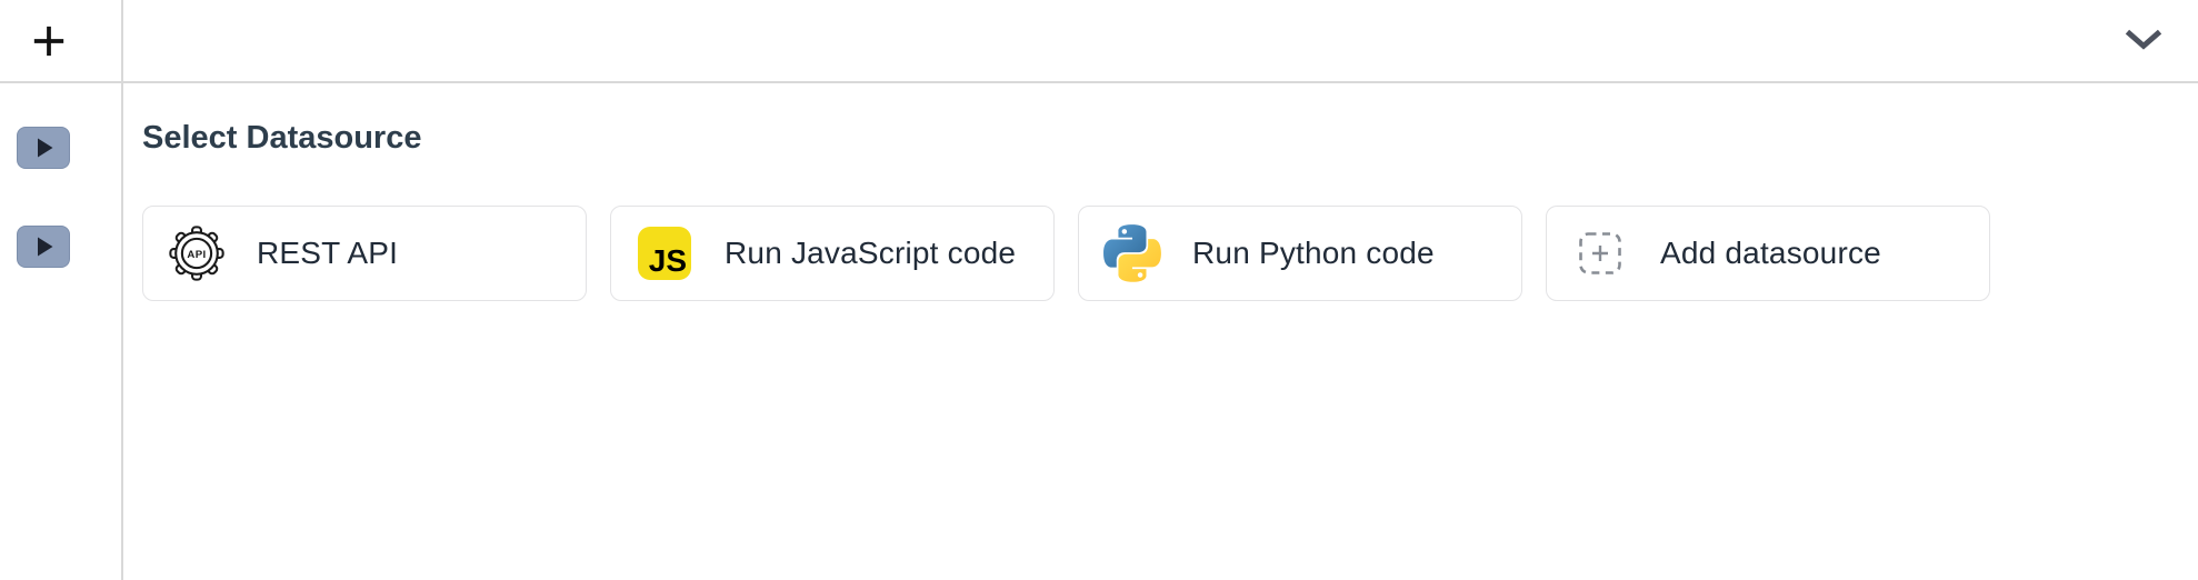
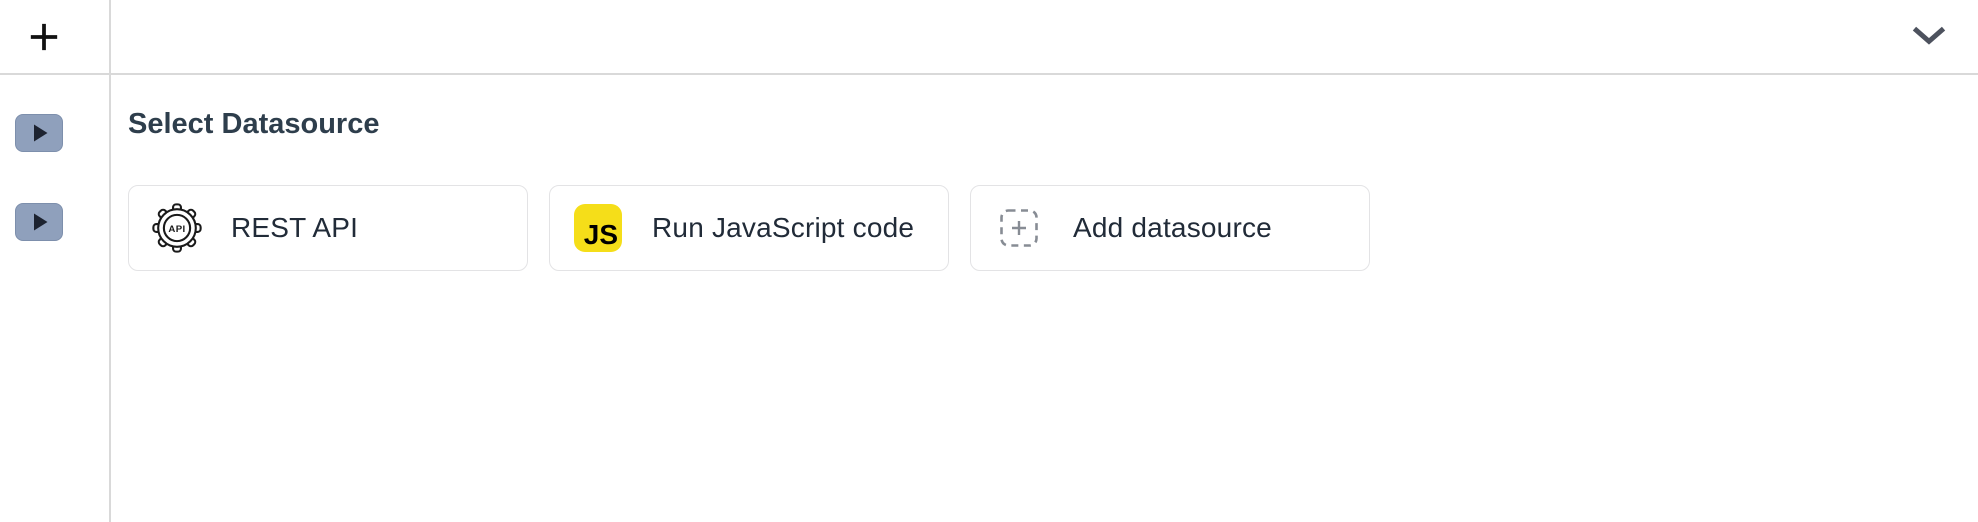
  Select Datasource
  API
  REST API
  JS
  Run JavaScript code
- Run Python code
  Add datasource
